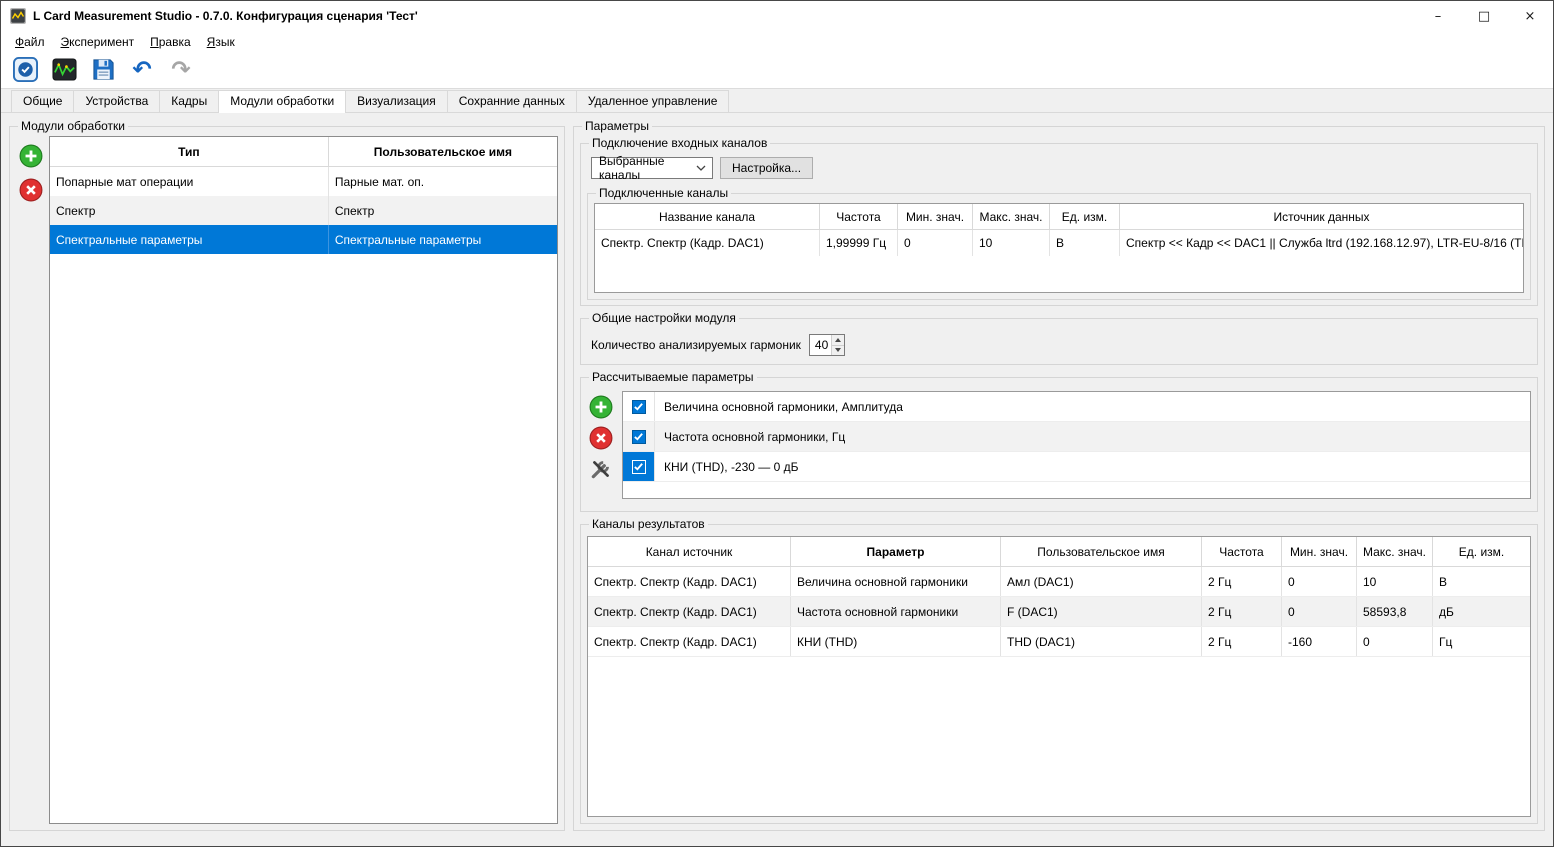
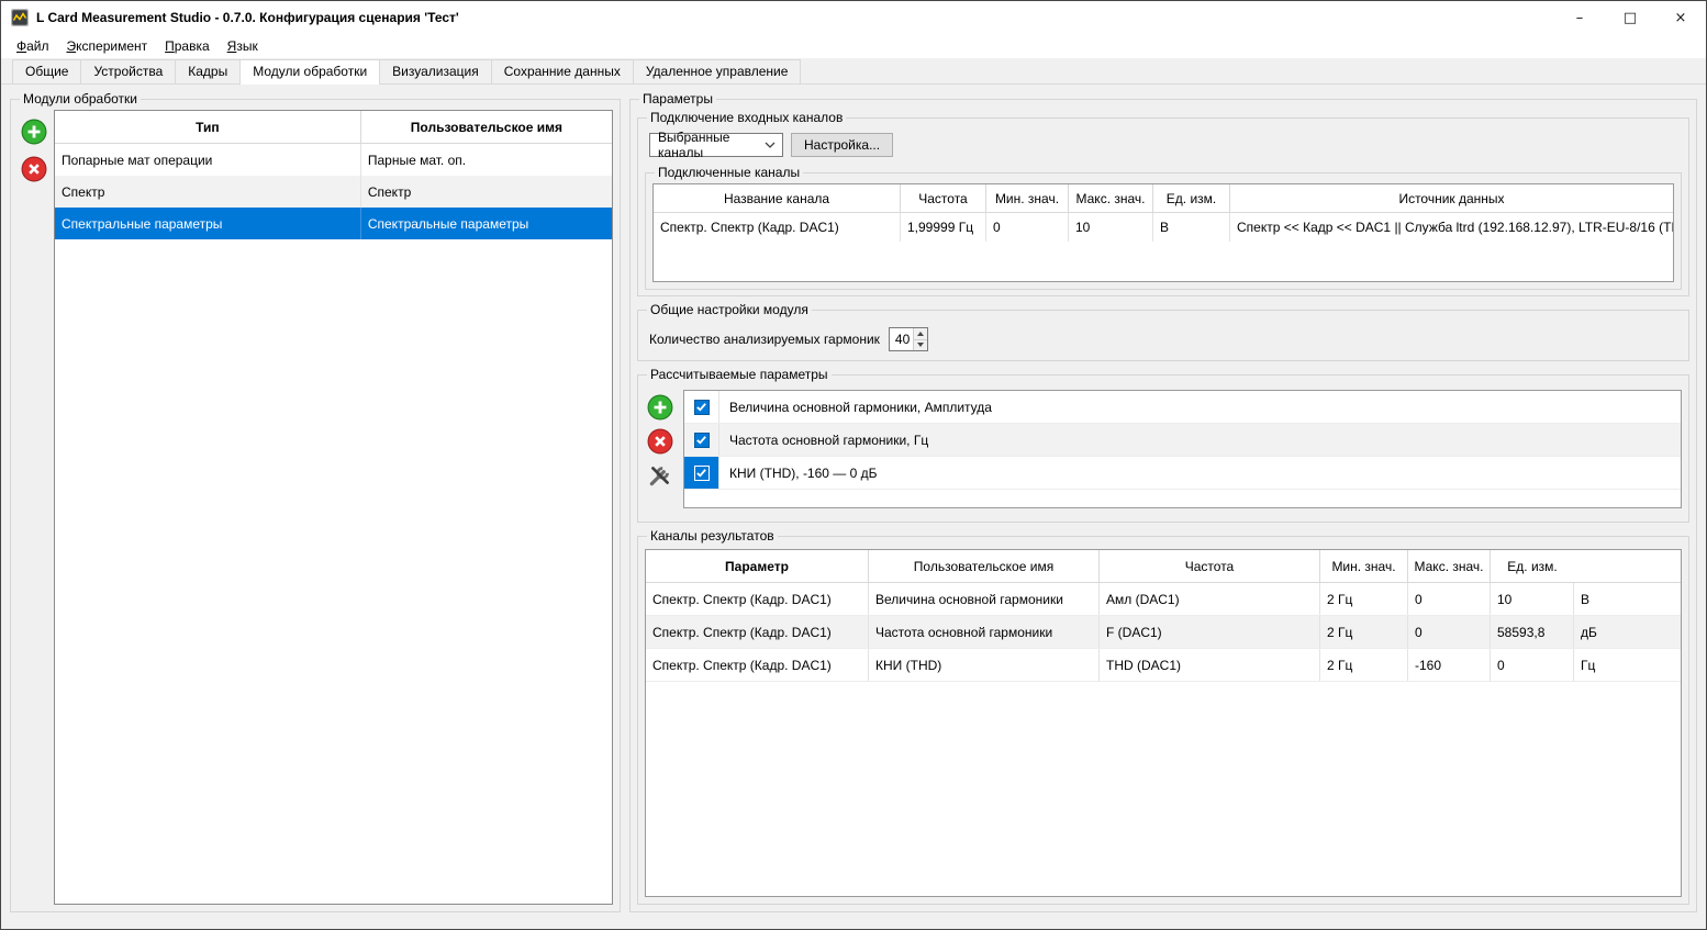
  L Card Measurement Studio - 0.7.0. Конфигурация сценария 'Тест'
  –
  □
  ×
  Файл
  Эксперимент
  Правка
  Язык
- ↶
- ↷
  Общие
  Устройства
  Кадры
  Модули обработки
  Визуализация
  Сохранние данных
  Удаленное управление
  Модули обработки
  Тип
  Пользовательское имя
  Попарные мат операции
  Парные мат. оп.
  Спектр
  Спектр
  Спектральные параметры
  Спектральные параметры
  Параметры
  Подключение входных каналов
  Выбранные каналы
  Настройка...
  Подключенные каналы
  Название канала
  Частота
  Мин. знач.
  Макс. знач.
  Ед. изм.
  Источник данных
  Спектр. Спектр (Кадр. DAC1)
  1,99999 Гц
  0
  10
  В
  Спектр << Кадр << DAC1 || Служба ltrd (192.168.12.97), LTR-EU-8/16 (T
  Общие настройки модуля
  Количество анализируемых гармоник
  40
  Рассчитываемые параметры
  Величина основной гармоники, Амплитуда
  Частота основной гармоники, Гц
- КНИ (THD), -230 — 0 дБ
+ КНИ (THD), -160 — 0 дБ
  Каналы результатов
- Канал источник
  Параметр
  Пользовательское имя
  Частота
  Мин. знач.
  Макс. знач.
  Ед. изм.
  Спектр. Спектр (Кадр. DAC1)
  Величина основной гармоники
  Амл (DAC1)
  2 Гц
  0
  10
  В
  Спектр. Спектр (Кадр. DAC1)
  Частота основной гармоники
  F (DAC1)
  2 Гц
  0
  58593,8
  дБ
  Спектр. Спектр (Кадр. DAC1)
  КНИ (THD)
  THD (DAC1)
  2 Гц
  -160
  0
  Гц
